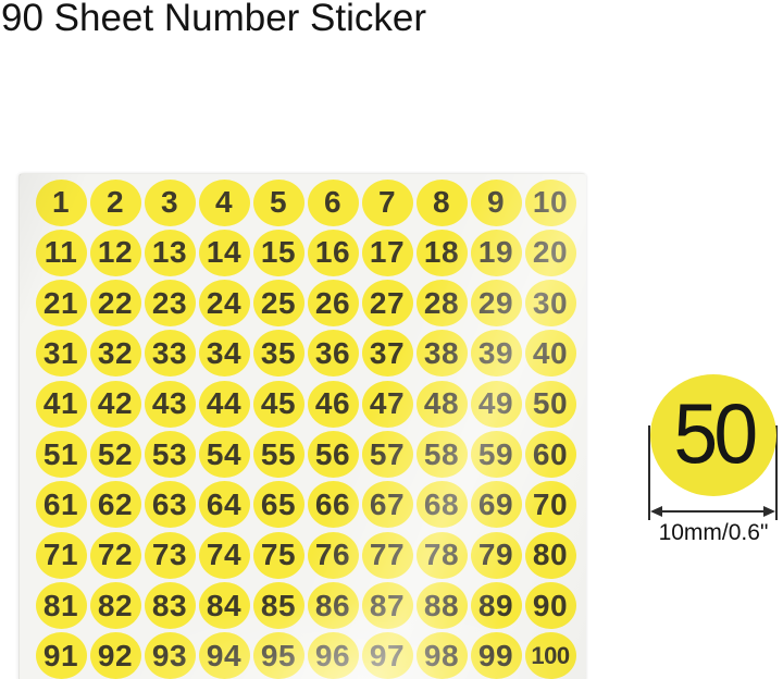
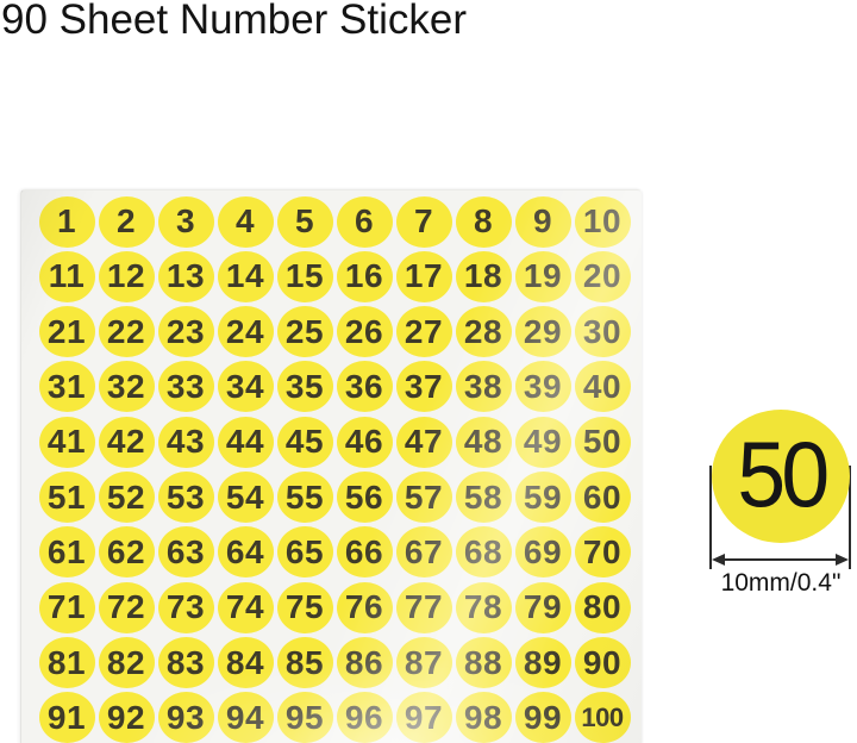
  90 Sheet Number Sticker
  50
- 10mm/0.6"
+ 10mm/0.4"
